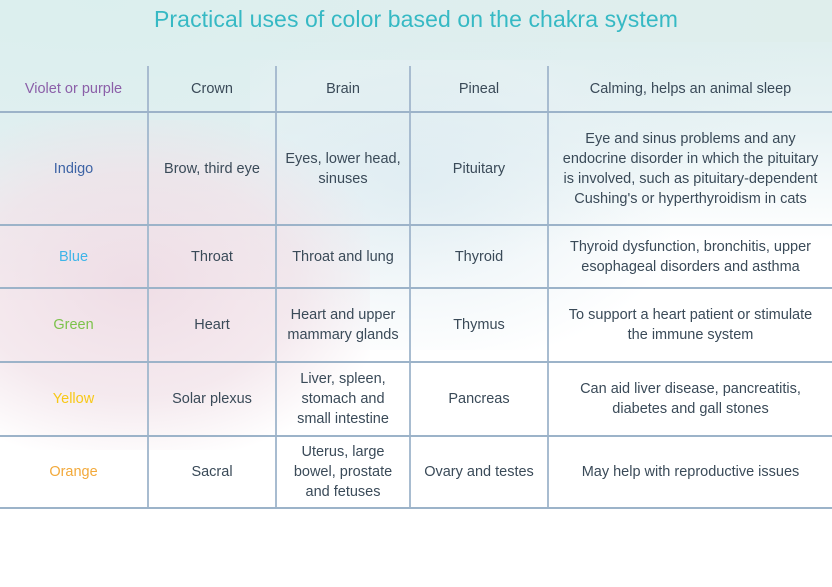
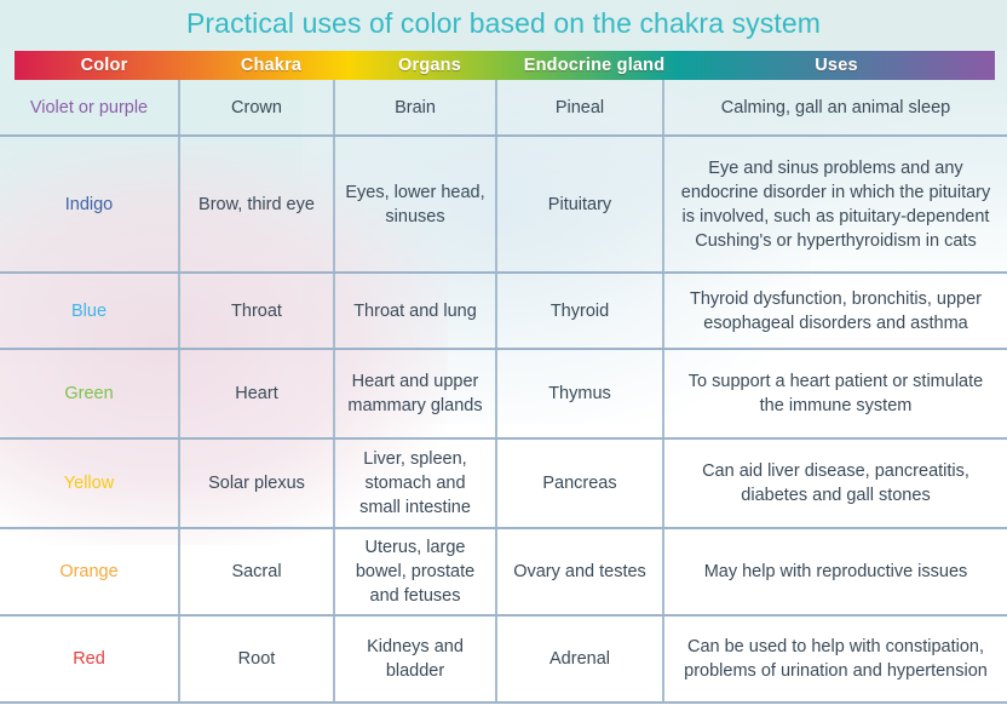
  Practical uses of color based on the chakra system
+ Color
+ Chakra
+ Organs
+ Endocrine gland
+ Uses
- Violet or purple	Crown	Brain	Pineal	Calming, helps an animal sleep
+ Violet or purple	Crown	Brain	Pineal	Calming, gall an animal sleep
  Indigo	Brow, third eye	Eyes, lower head, sinuses	Pituitary	Eye and sinus problems and any endocrine disorder in which the pituitary is involved, such as pituitary-dependent Cushing's or hyperthyroidism in cats
  Blue	Throat	Throat and lung	Thyroid	Thyroid dysfunction, bronchitis, upper esophageal disorders and asthma
  Green	Heart	Heart and upper mammary glands	Thymus	To support a heart patient or stimulate the immune system
  Yellow	Solar plexus	Liver, spleen, stomach and small intestine	Pancreas	Can aid liver disease, pancreatitis, diabetes and gall stones
  Orange	Sacral	Uterus, large bowel, prostate and fetuses	Ovary and testes	May help with reproductive issues
+ Red	Root	Kidneys and bladder	Adrenal	Can be used to help with constipation, problems of urination and hypertension
